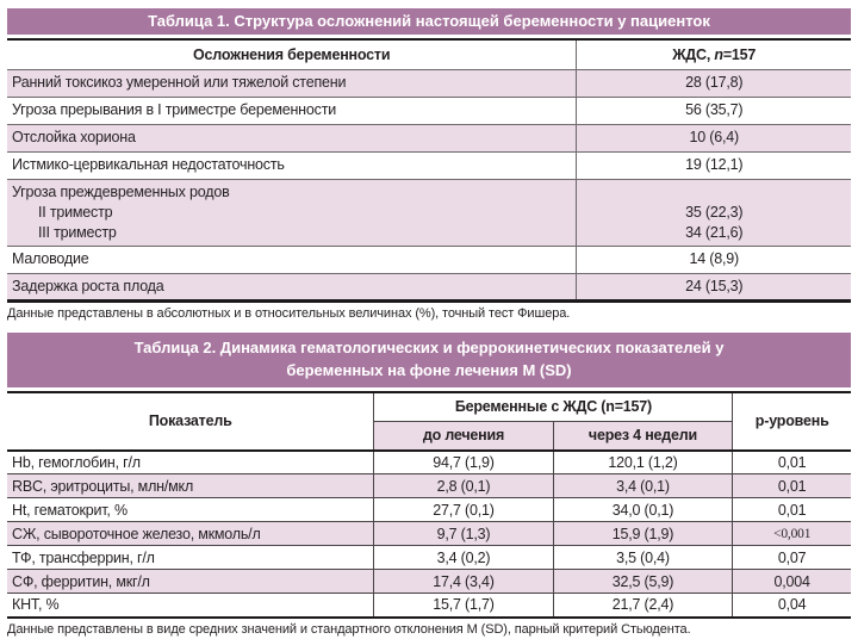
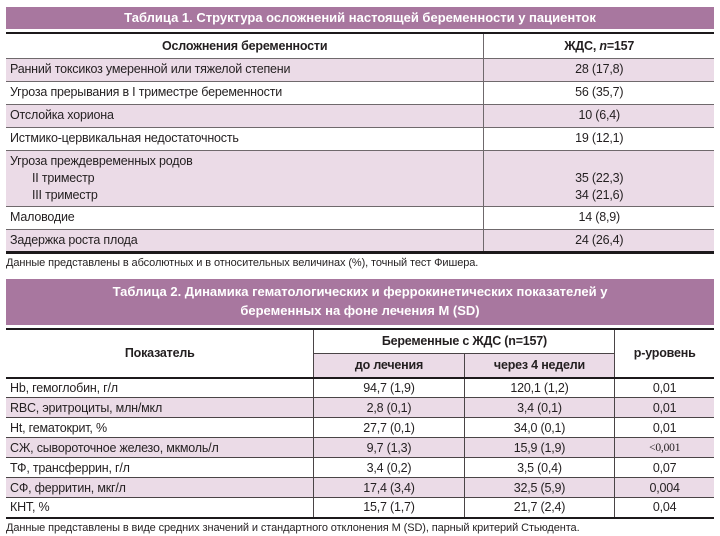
  Таблица 1. Структура осложнений настоящей беременности у пациенток
  Осложнения беременности	ЖДС, n=157
  Ранний токсикоз умеренной или тяжелой степени	28 (17,8)
  Угроза прерывания в I триместре беременности	56 (35,7)
  Отслойка хориона	10 (6,4)
  Истмико-цервикальная недостаточность	19 (12,1)
  Угроза преждевременных родовII триместрIII триместр	35 (22,3)34 (21,6)
  Маловодие	14 (8,9)
- Задержка роста плода	24 (15,3)
+ Задержка роста плода	24 (26,4)
  Данные представлены в абсолютных и в относительных величинах (%), точный тест Фишера.
  Таблица 2. Динамика гематологических и феррокинетических показателей у беременных на фоне лечения М (SD)
  Показатель	Беременные с ЖДС (n=157)	p-уровень
  до лечения	через 4 недели
  Hb, гемоглобин, г/л	94,7 (1,9)	120,1 (1,2)	0,01
  RBC, эритроциты, млн/мкл	2,8 (0,1)	3,4 (0,1)	0,01
  Ht, гематокрит, %	27,7 (0,1)	34,0 (0,1)	0,01
  СЖ, сывороточное железо, мкмоль/л	9,7 (1,3)	15,9 (1,9)	<0,001
  ТФ, трансферрин, г/л	3,4 (0,2)	3,5 (0,4)	0,07
  СФ, ферритин, мкг/л	17,4 (3,4)	32,5 (5,9)	0,004
  КНТ, %	15,7 (1,7)	21,7 (2,4)	0,04
  Данные представлены в виде средних значений и стандартного отклонения М (SD), парный критерий Стьюдента.
